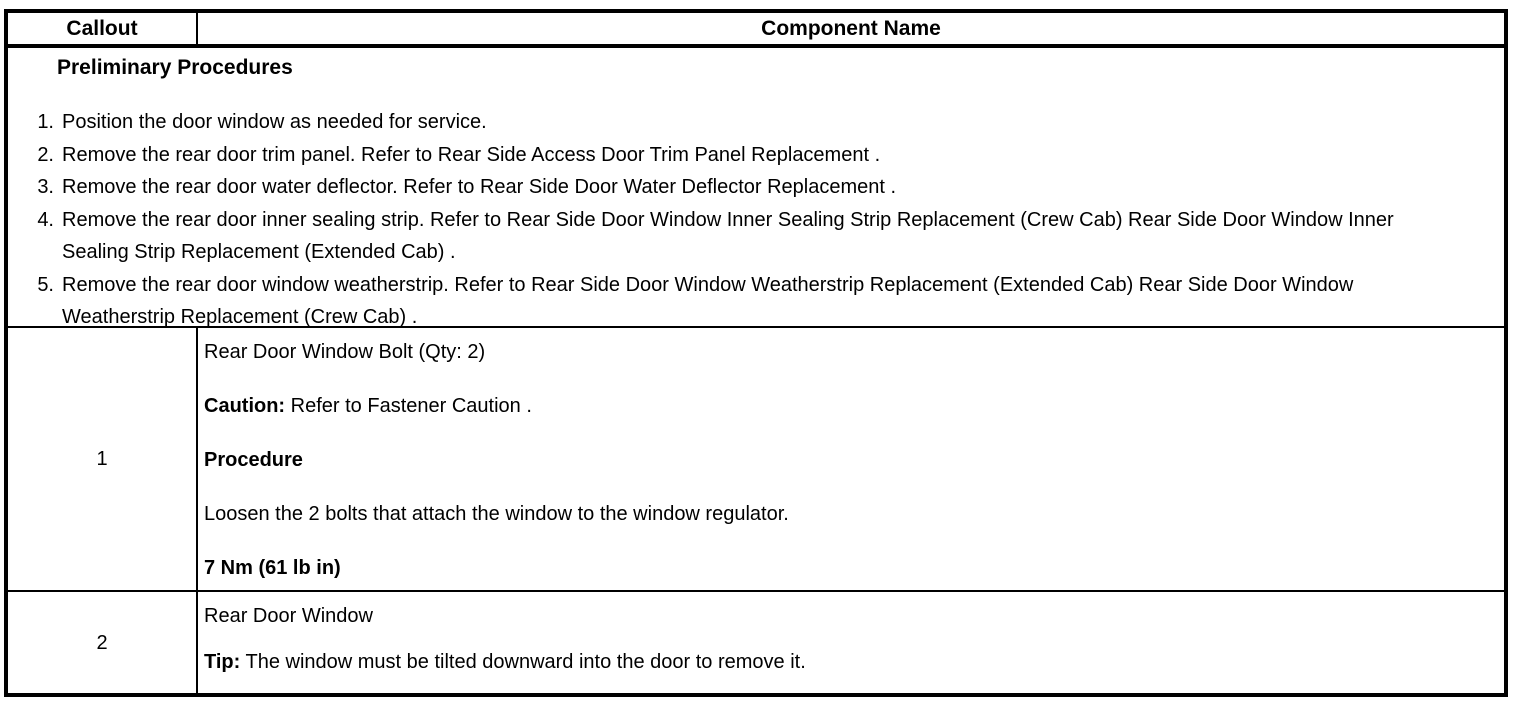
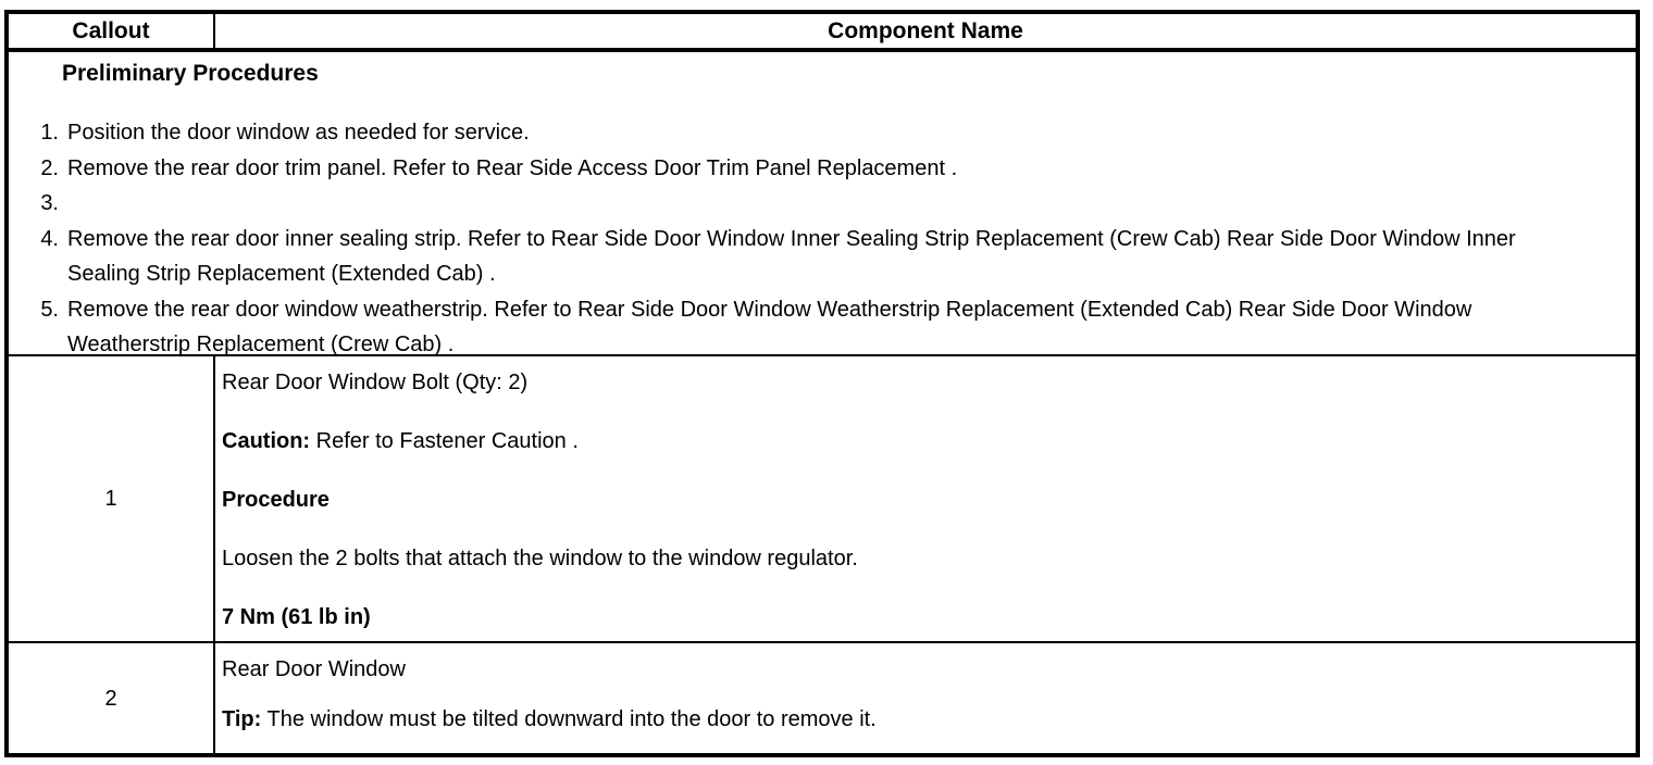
  Callout
  Component Name
  Preliminary Procedures
  1.
  Position the door window as needed for service.
  2.
  Remove the rear door trim panel. Refer to Rear Side Access Door Trim Panel Replacement .
  3.
- Remove the rear door water deflector. Refer to Rear Side Door Water Deflector Replacement .
  4.
  Remove the rear door inner sealing strip. Refer to Rear Side Door Window Inner Sealing Strip Replacement (Crew Cab) Rear Side Door Window Inner Sealing Strip Replacement (Extended Cab) .
  5.
  Remove the rear door window weatherstrip. Refer to Rear Side Door Window Weatherstrip Replacement (Extended Cab) Rear Side Door Window Weatherstrip Replacement (Crew Cab) .
  1
  Rear Door Window Bolt (Qty: 2)
  Caution: Refer to Fastener Caution .
  Procedure
  Loosen the 2 bolts that attach the window to the window regulator.
  7 Nm (61 lb in)
  2
  Rear Door Window
  Tip: The window must be tilted downward into the door to remove it.
